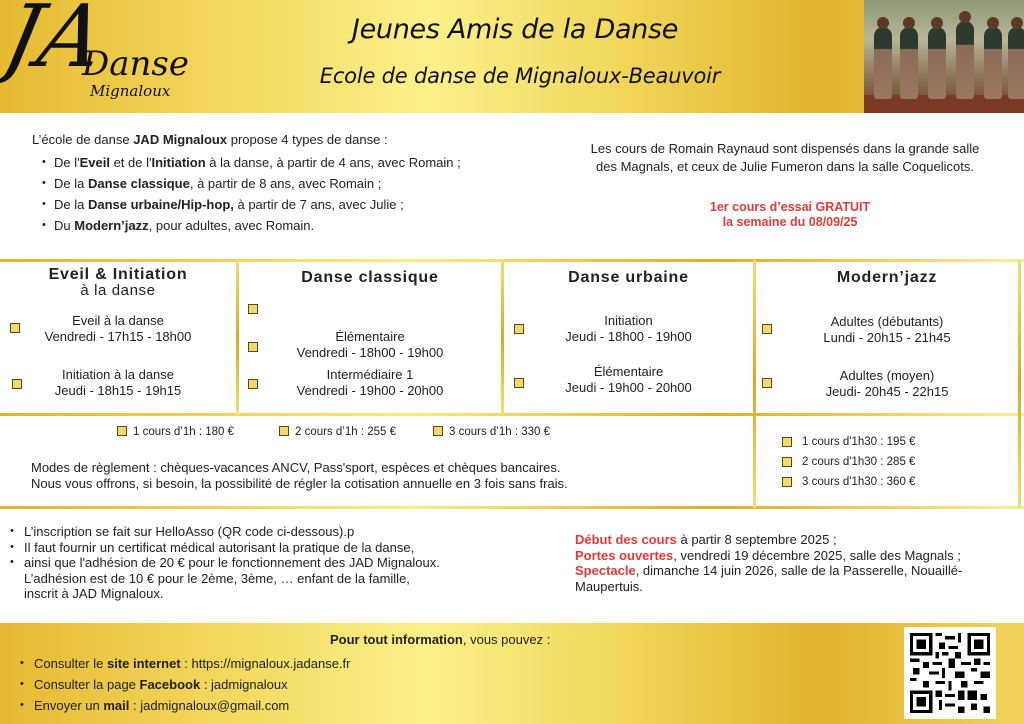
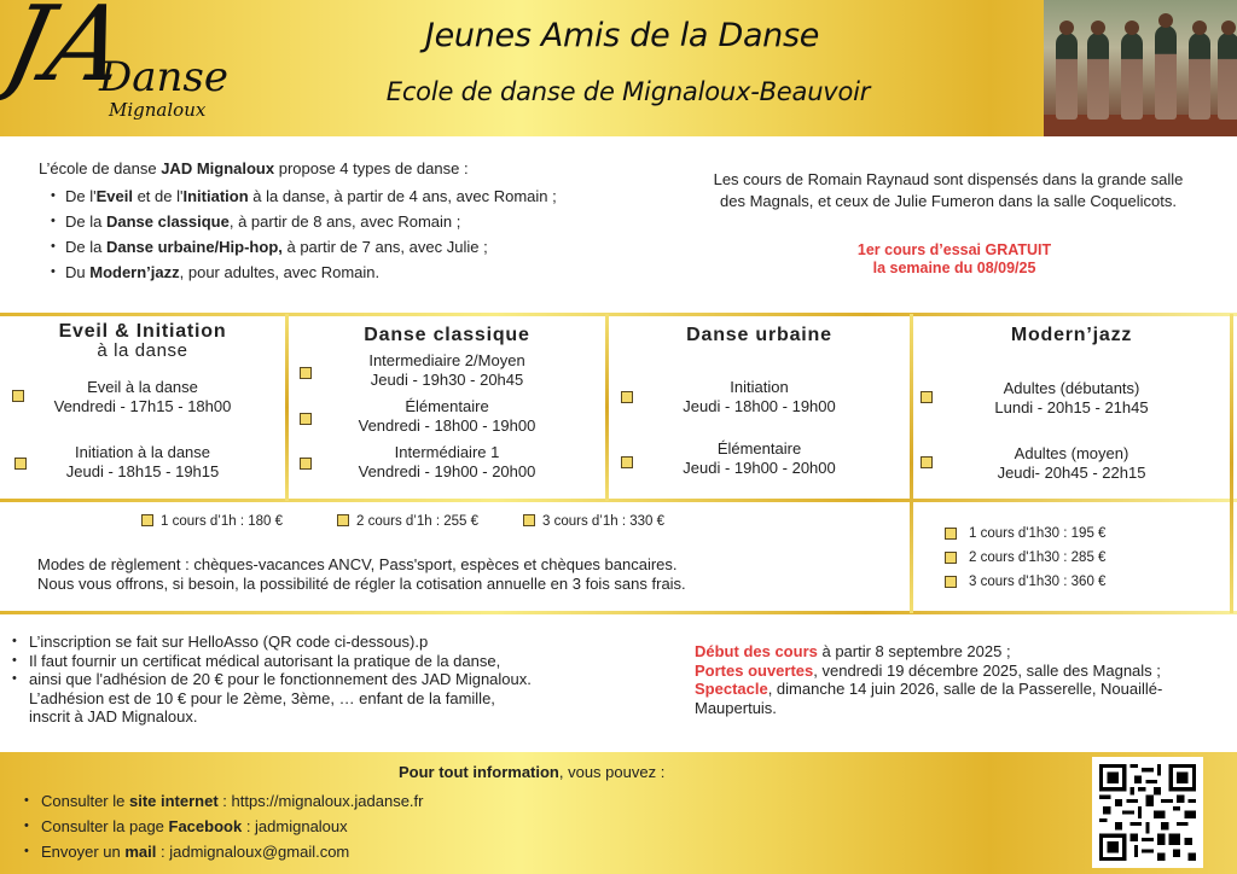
  Danse
  Mignaloux
  Jeunes Amis de la Danse
  Ecole de danse de Mignaloux-Beauvoir
  L’école de danse JAD Mignaloux propose 4 types de danse :
  De l'Eveil et de l'Initiation à la danse, à partir de 4 ans, avec Romain ;
  De la Danse classique, à partir de 8 ans, avec Romain ;
  De la Danse urbaine/Hip-hop, à partir de 7 ans, avec Julie ;
  Du Modern’jazz, pour adultes, avec Romain.
  Les cours de Romain Raynaud sont dispensés dans la grande salle
  des Magnals, et ceux de Julie Fumeron dans la salle Coquelicots.
  1er cours d’essai GRATUIT
  la semaine du 08/09/25
  Eveil & Initiation
  à la danse
  Eveil à la danse
  Vendredi - 17h15 - 18h00
  Initiation à la danse
  Jeudi - 18h15 - 19h15
  Danse classique
+ Intermediaire 2/Moyen
+ Jeudi - 19h30 - 20h45
  Élémentaire
  Vendredi - 18h00 - 19h00
  Intermédiaire 1
  Vendredi - 19h00 - 20h00
  Danse urbaine
  Initiation
  Jeudi - 18h00 - 19h00
  Élémentaire
  Jeudi - 19h00 - 20h00
  Modern’jazz
  Adultes (débutants)
  Lundi - 20h15 - 21h45
  Adultes (moyen)
  Jeudi- 20h45 - 22h15
  1 cours d’1h : 180 €
  2 cours d’1h : 255 €
  3 cours d’1h : 330 €
  Modes de règlement : chèques-vacances ANCV, Pass'sport, espèces et chèques bancaires.
  Nous vous offrons, si besoin, la possibilité de régler la cotisation annuelle en 3 fois sans frais.
  1 cours d'1h30 : 195 €
  2 cours d'1h30 : 285 €
  3 cours d'1h30 : 360 €
  L’inscription se fait sur HelloAsso (QR code ci-dessous).p
  Il faut fournir un certificat médical autorisant la pratique de la danse,
  ainsi que l'adhésion de 20 € pour le fonctionnement des JAD Mignaloux.
  L’adhésion est de 10 € pour le 2ème, 3ème, … enfant de la famille,
  inscrit à JAD Mignaloux.
  Début des cours à partir 8 septembre 2025 ;
  Portes ouvertes, vendredi 19 décembre 2025, salle des Magnals ;
  Spectacle, dimanche 14 juin 2026, salle de la Passerelle, Nouaillé-Maupertuis.
  Pour tout information, vous pouvez :
  Consulter le site internet : https://mignaloux.jadanse.fr
  Consulter la page Facebook : jadmignaloux
  Envoyer un mail : jadmignaloux@gmail.com
